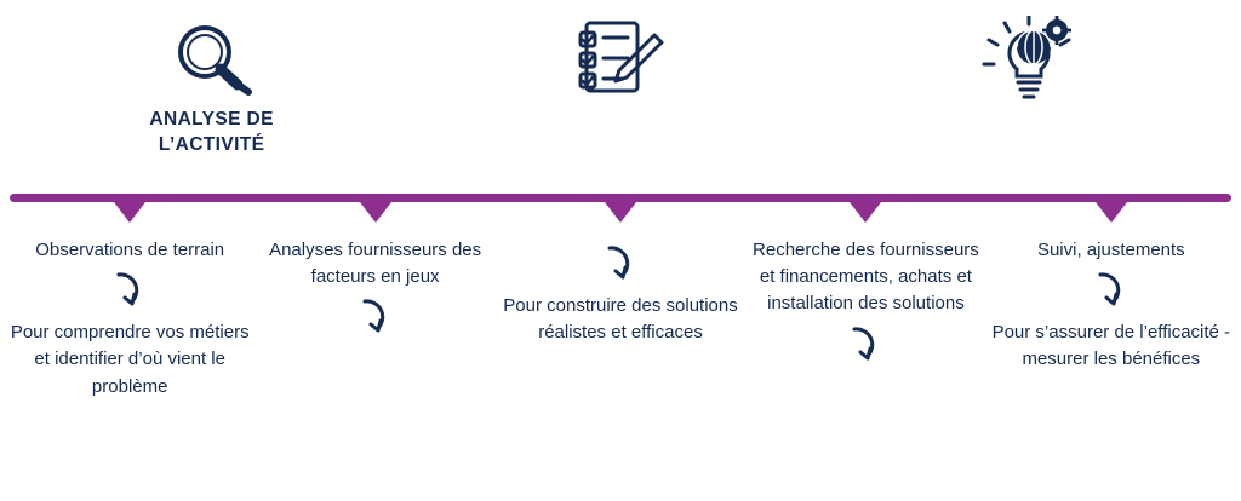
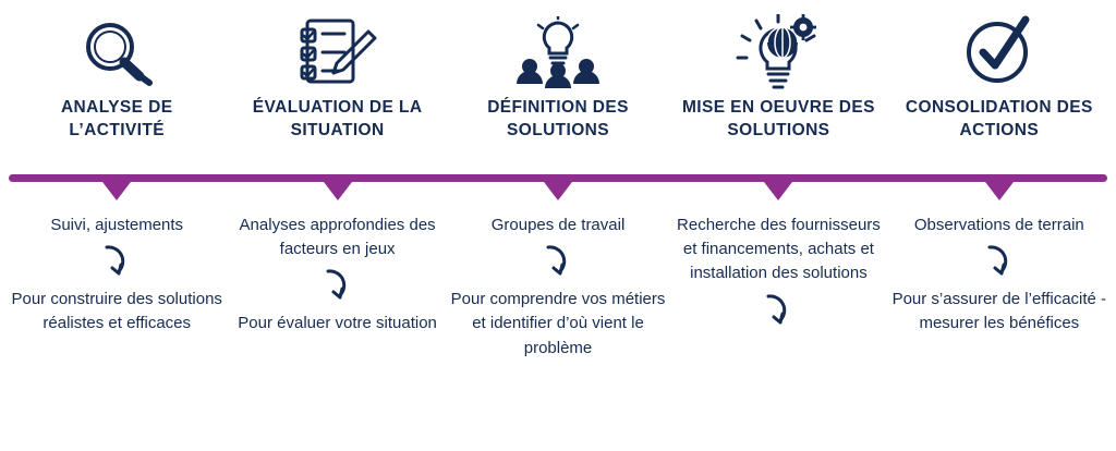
  ANALYSE DE L’ACTIVITÉ
+ ÉVALUATION DE LA SITUATION
+ DÉFINITION DES SOLUTIONS
+ MISE EN OEUVRE DES SOLUTIONS
+ CONSOLIDATION DES ACTIONS
- Observations de terrain
+ Suivi, ajustements
- Pour comprendre vos métiers et identifier d’où vient le problème
+ Pour construire des solutions réalistes et efficaces
- Analyses fournisseurs des facteurs en jeux
+ Analyses approfondies des facteurs en jeux
+ Pour évaluer votre situation
+ Groupes de travail
- Pour construire des solutions réalistes et efficaces
+ Pour comprendre vos métiers et identifier d’où vient le problème
  Recherche des fournisseurs et financements, achats et installation des solutions
- Suivi, ajustements
+ Observations de terrain
  Pour s’assurer de l’efficacité - mesurer les bénéfices
